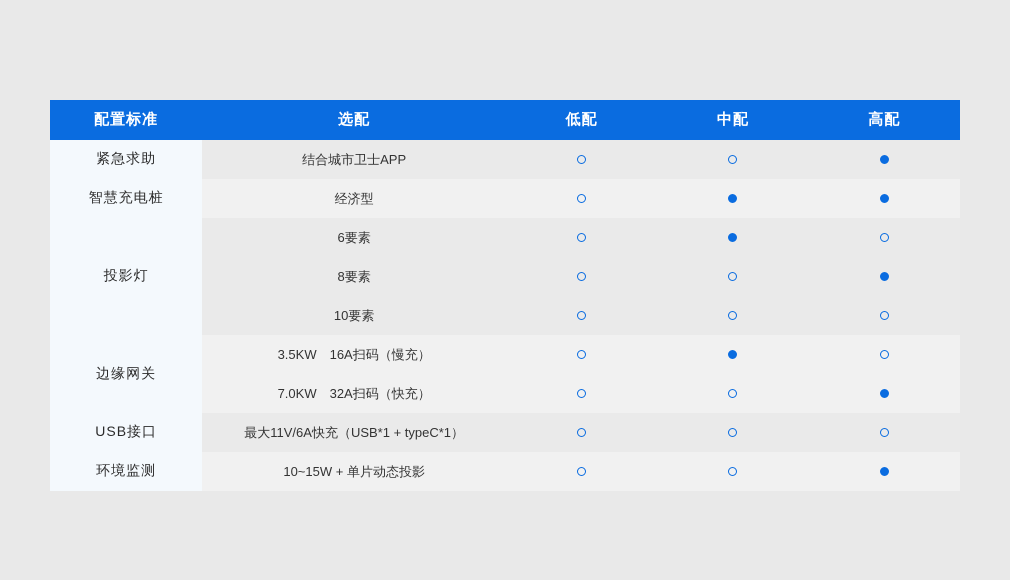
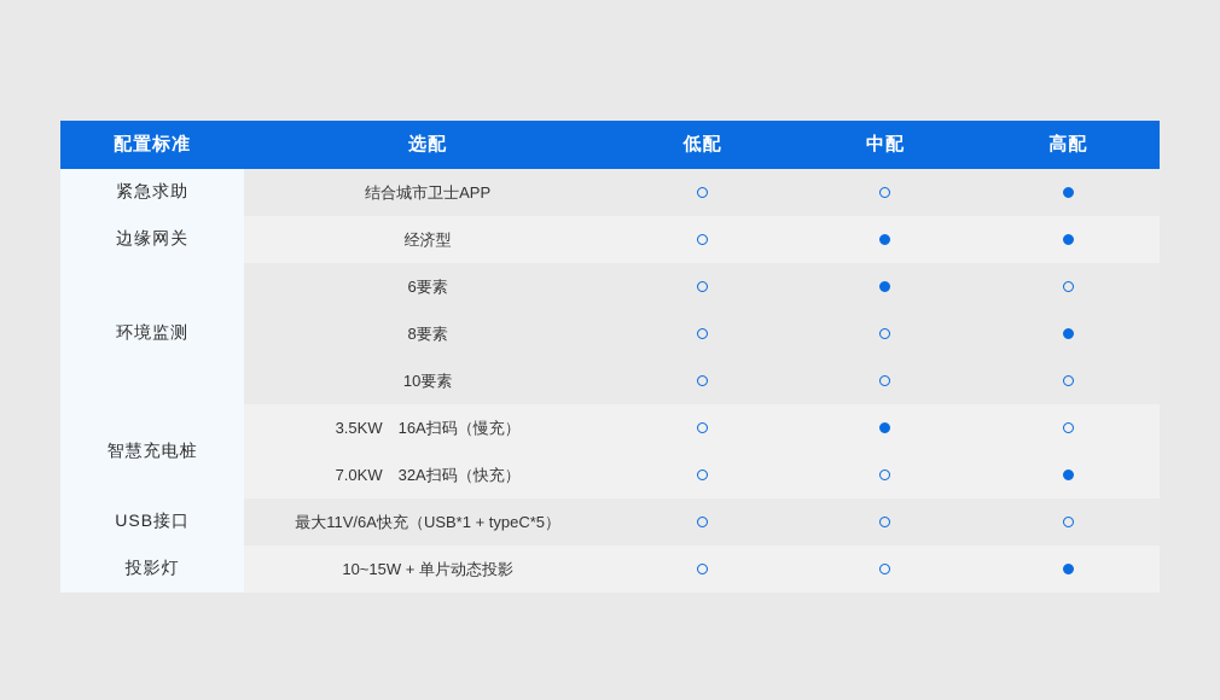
  配置标准	选配	低配	中配	高配
  紧急求助	结合城市卫士APP
- 智慧充电桩	经济型
+ 边缘网关	经济型
- 投影灯	6要素
+ 环境监测	6要素
  8要素
  10要素
- 边缘网关	3.5KW 16A扫码（慢充）
+ 智慧充电桩	3.5KW 16A扫码（慢充）
  7.0KW 32A扫码（快充）
- USB接口	最大11V/6A快充（USB*1 + typeC*1）
+ USB接口	最大11V/6A快充（USB*1 + typeC*5）
- 环境监测	10~15W + 单片动态投影
+ 投影灯	10~15W + 单片动态投影
